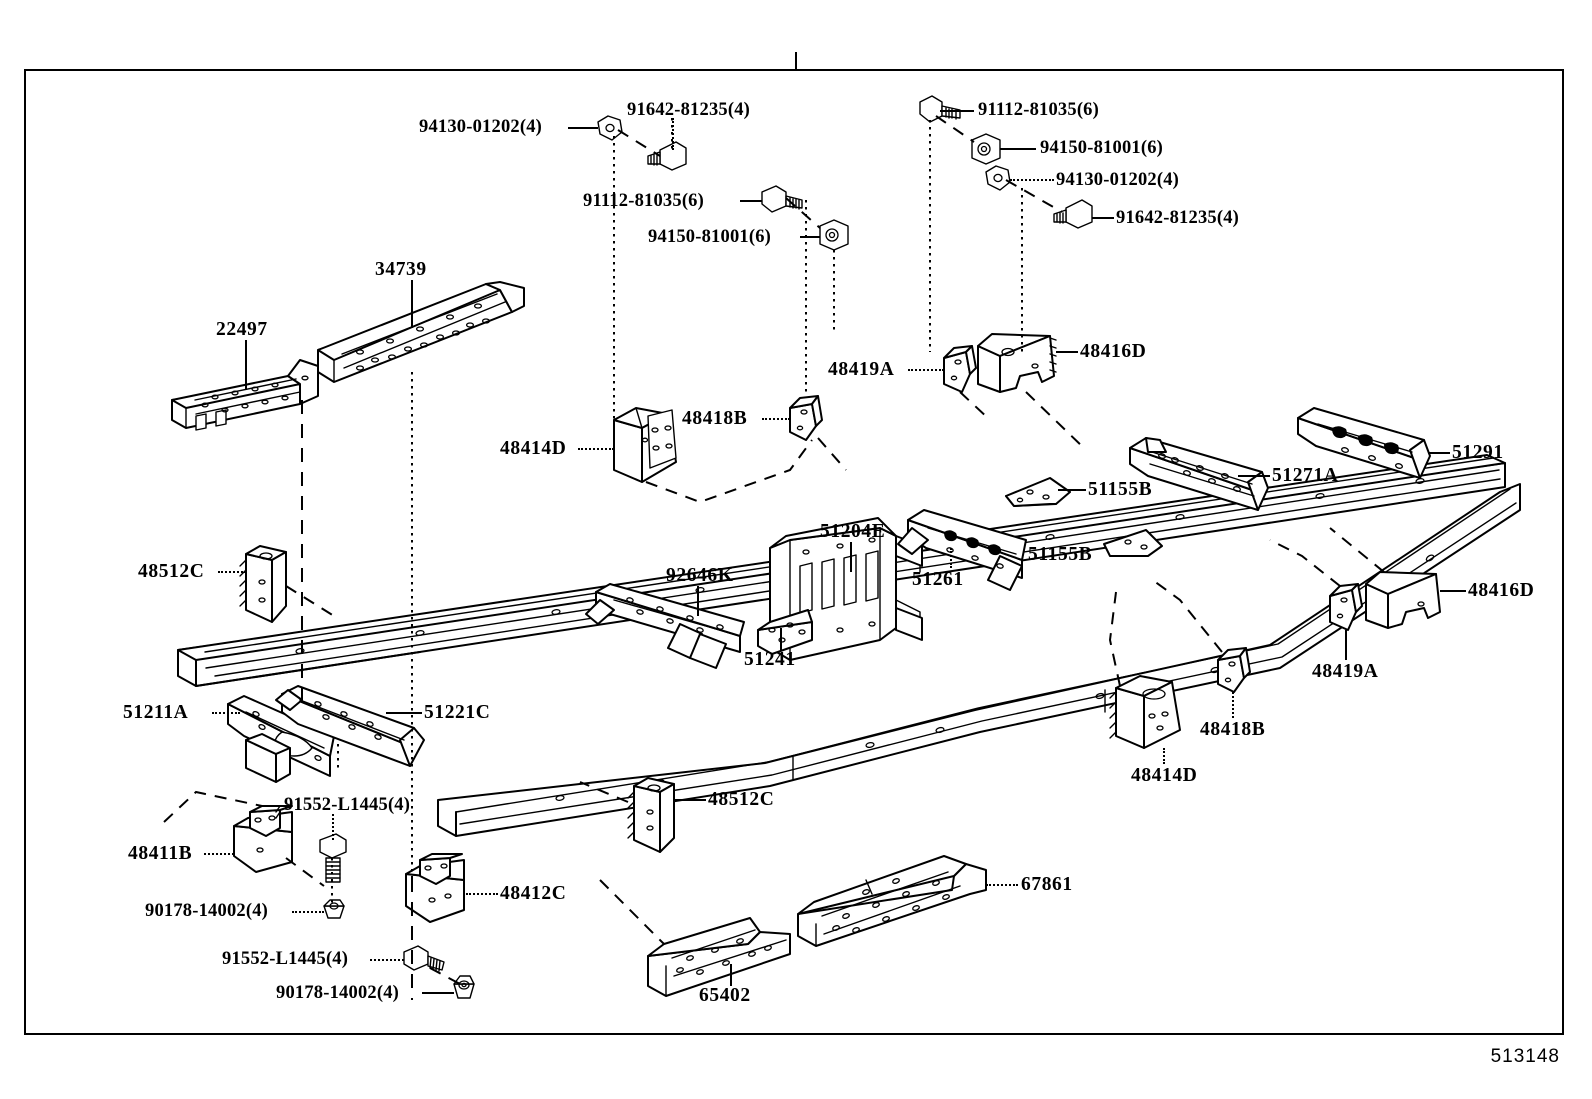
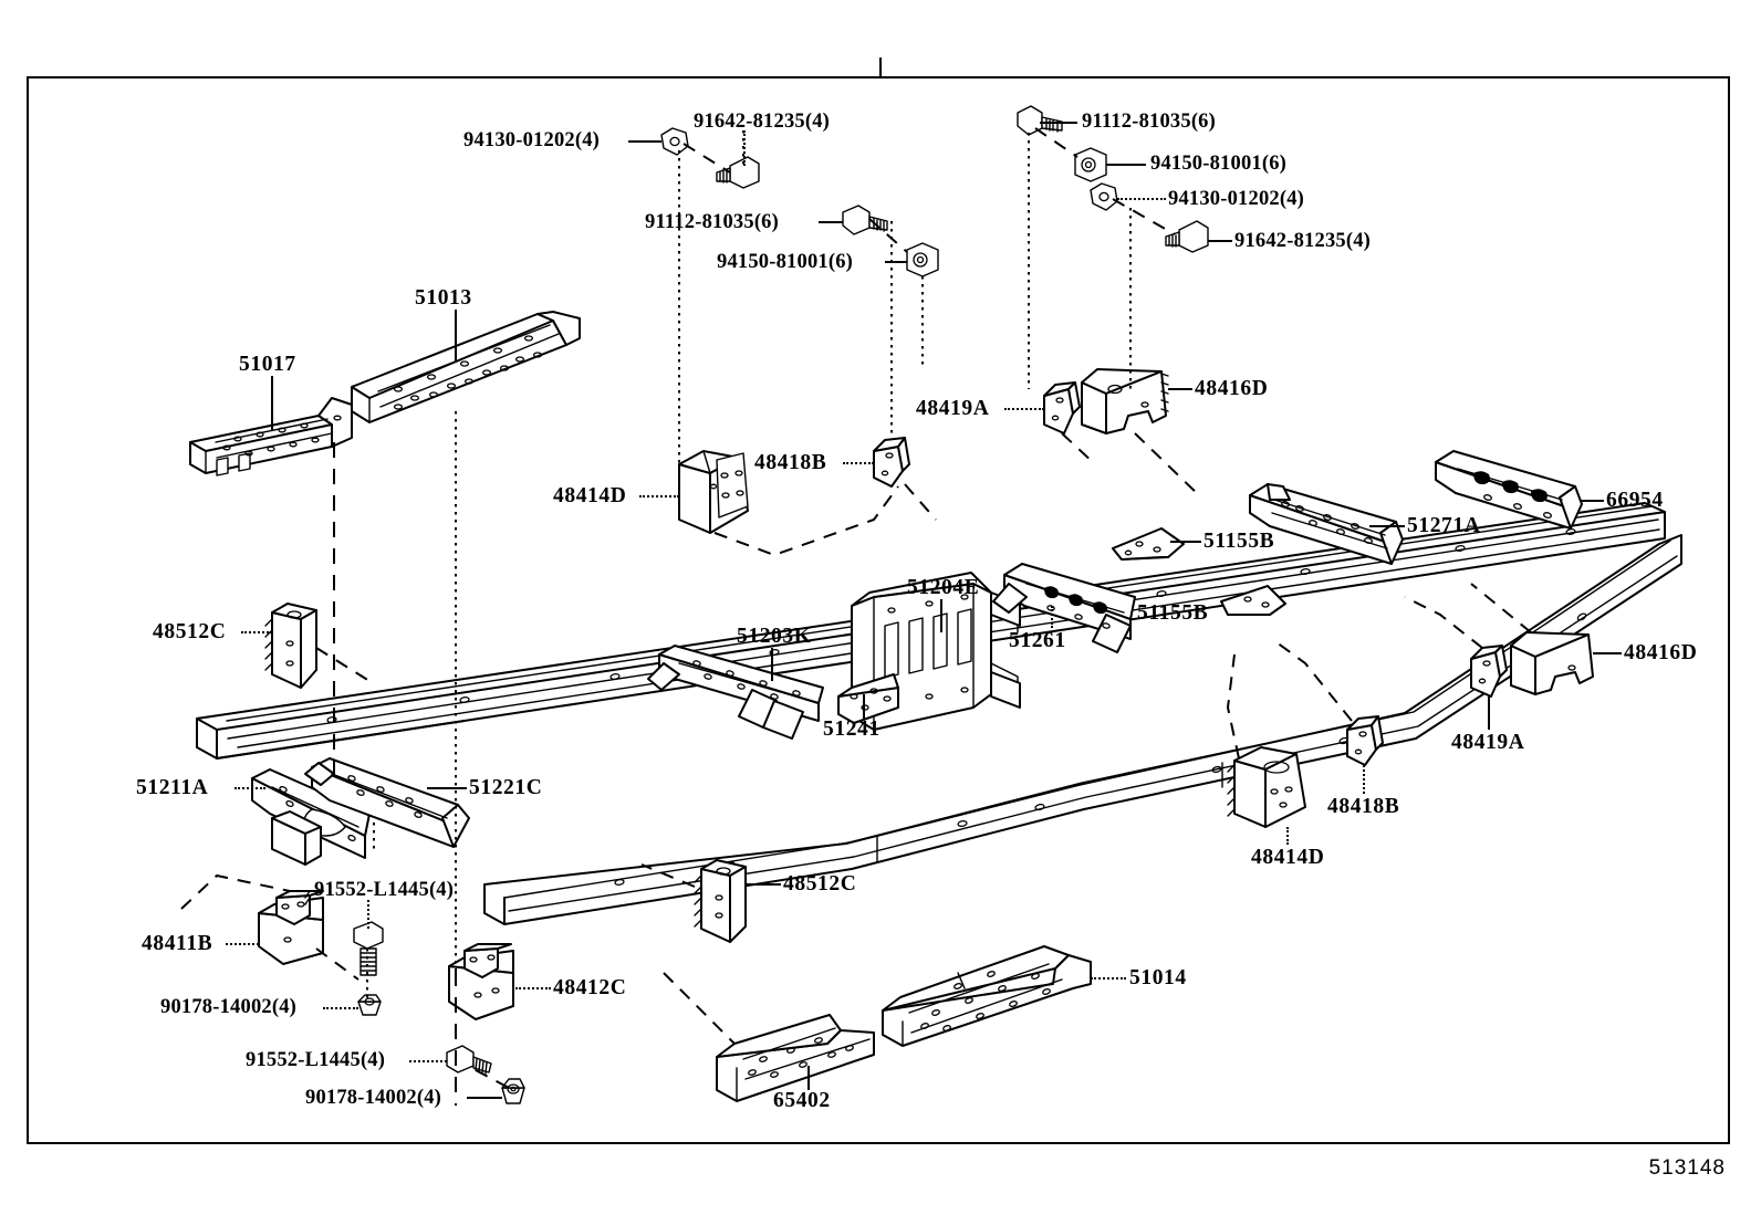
  94130-01202(4)
  91642-81235(4)
  91112-81035(6)
  94150-81001(6)
  91112-81035(6)
  94150-81001(6)
  94130-01202(4)
  91642-81235(4)
- 22497
+ 51017
- 34739
+ 51013
  48414D
  48418B
  48419A
  48416D
- 51291
+ 66954
  51271A
  51155B
  51155B
  51204E
- 92646K
+ 51203K
  51241
  51261
  48512C
  48416D
  48419A
  48418B
  48414D
  51211A
  51221C
  91552-L1445(4)
  48411B
  90178-14002(4)
  48412C
  91552-L1445(4)
  90178-14002(4)
  48512C
  65402
- 67861
+ 51014
  513148
